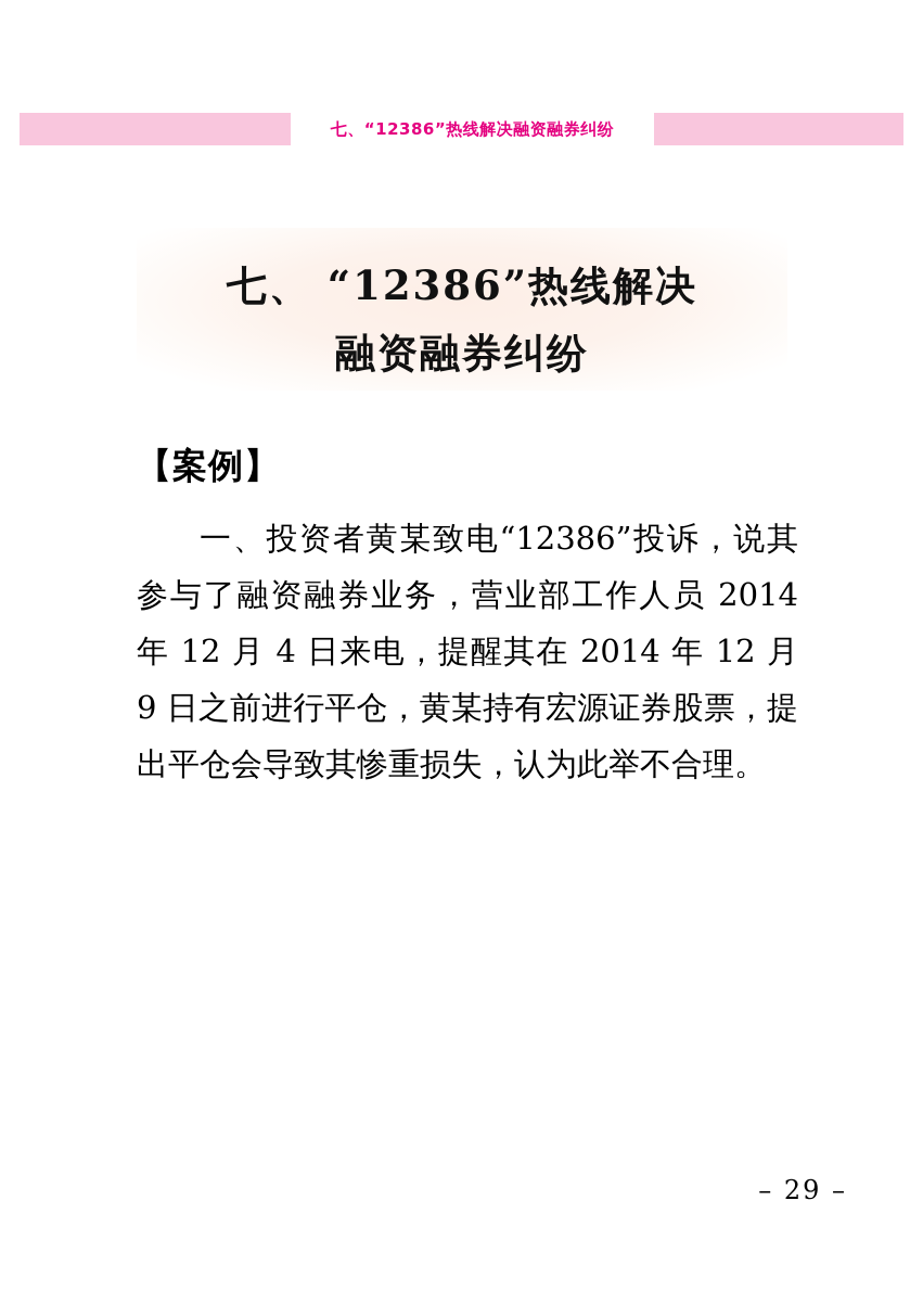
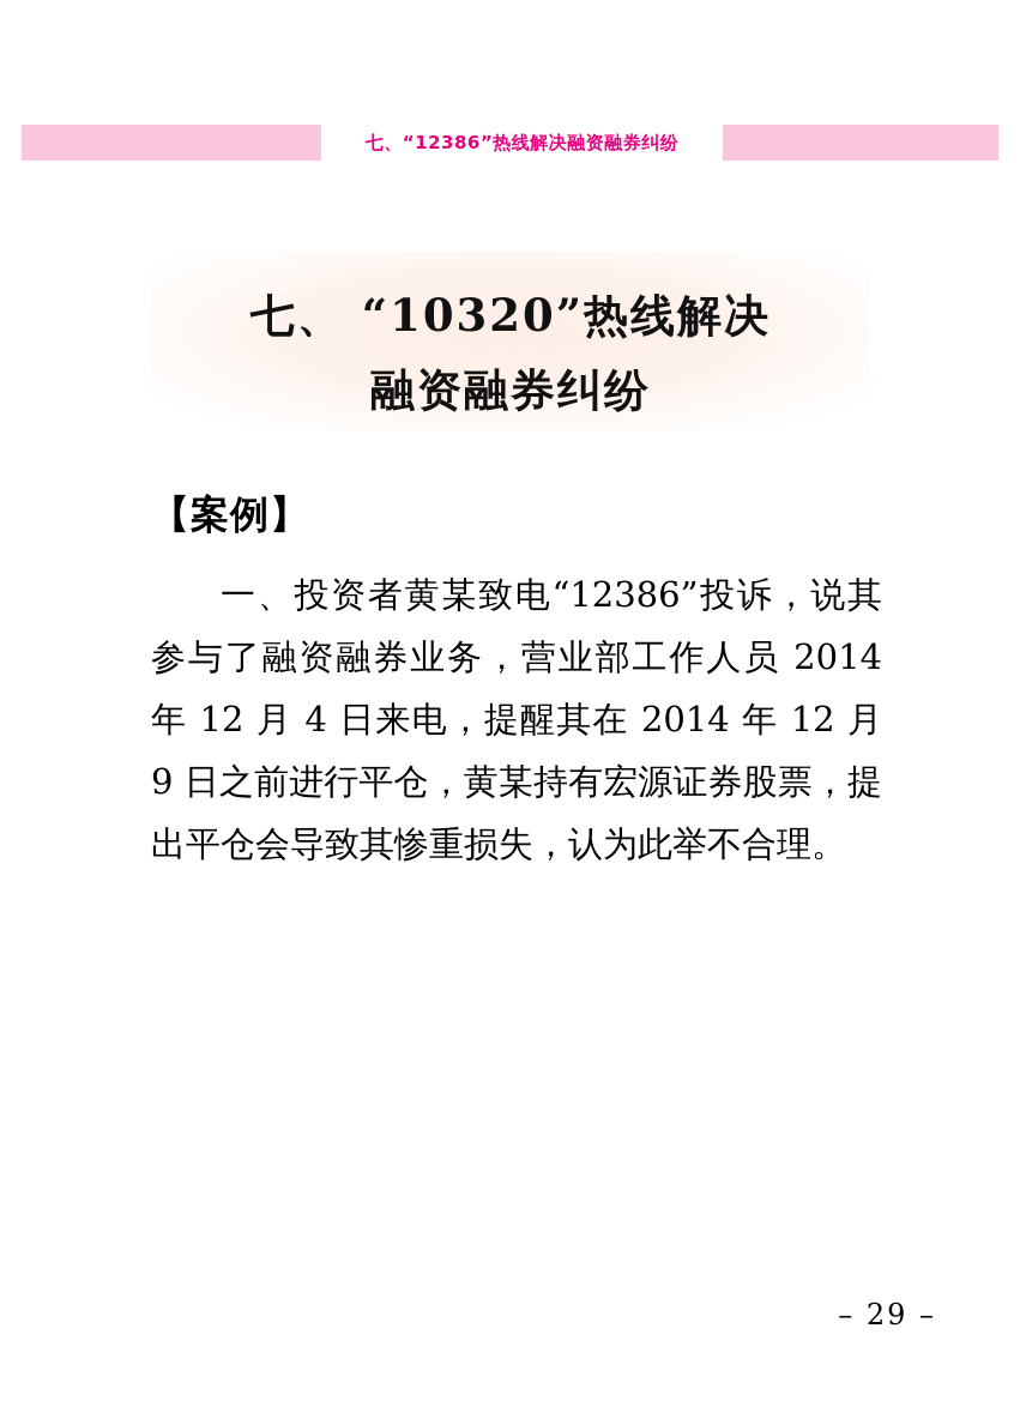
  七、“12386”热线解决融资融券纠纷
- 七、 “12386”热线解决
+ 七、 “10320”热线解决
  融资融券纠纷
  【案例】
  一、投资者黄某致电“12386”投诉，说其参与了融资融券业务，营业部工作人员 2014 年 12 月 4 日来电，提醒其在 2014 年 12 月 9 日之前进行平仓，黄某持有宏源证券股票，提出平仓会导致其惨重损失，认为此举不合理。
  – 29 –
